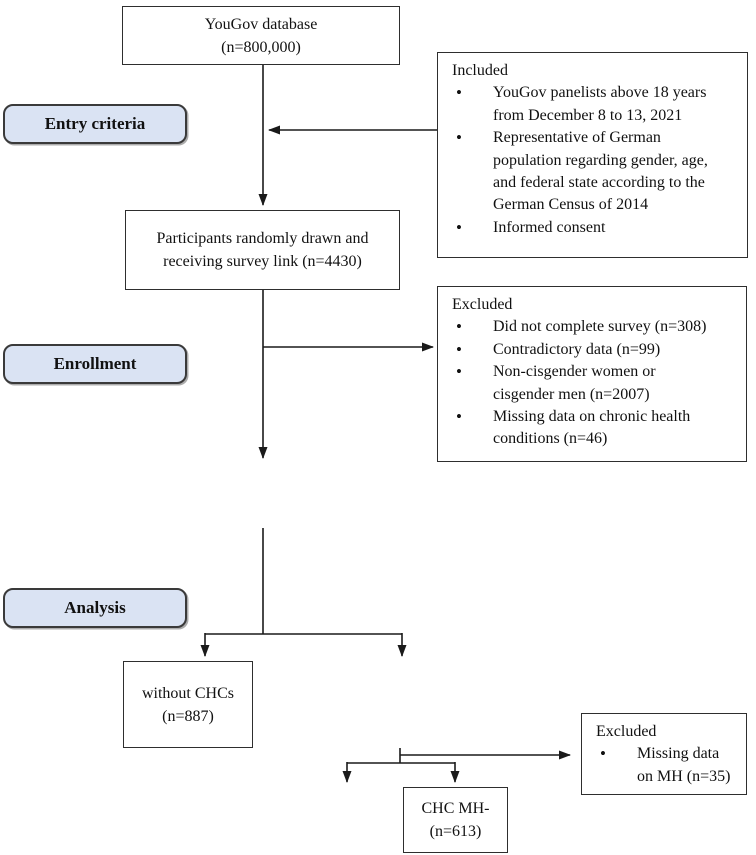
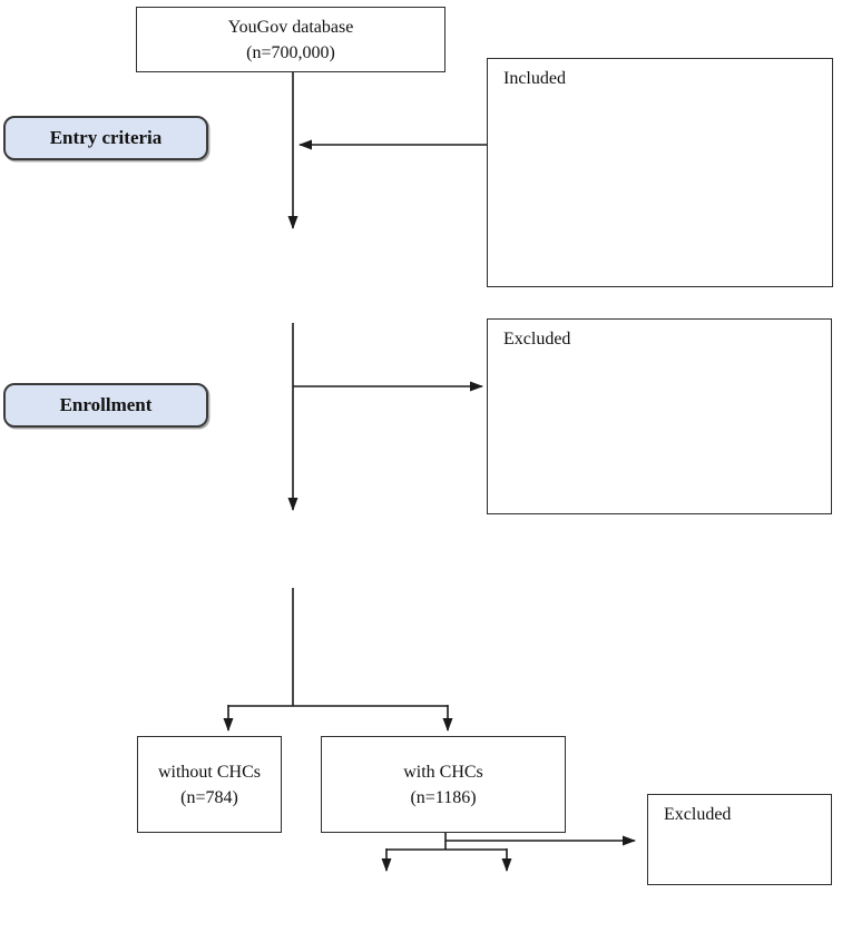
  YouGov database
- (n=800,000)
+ (n=700,000)
  Entry criteria
  Included
- YouGov panelists above 18 years
- from December 8 to 13, 2021
- Representative of German
- population regarding gender, age,
- and federal state according to the
- German Census of 2014
- Informed consent
- Participants randomly drawn and
- receiving survey link (n=4430)
  Excluded
- Did not complete survey (n=308)
- Contradictory data (n=99)
- Non-cisgender women or
- cisgender men (n=2007)
- Missing data on chronic health
- conditions (n=46)
  Enrollment
- Analysis
  without CHCs
- (n=887)
+ (n=784)
+ with CHCs
+ (n=1186)
  Excluded
- Missing data
- on MH (n=35)
- CHC MH-
- (n=613)
